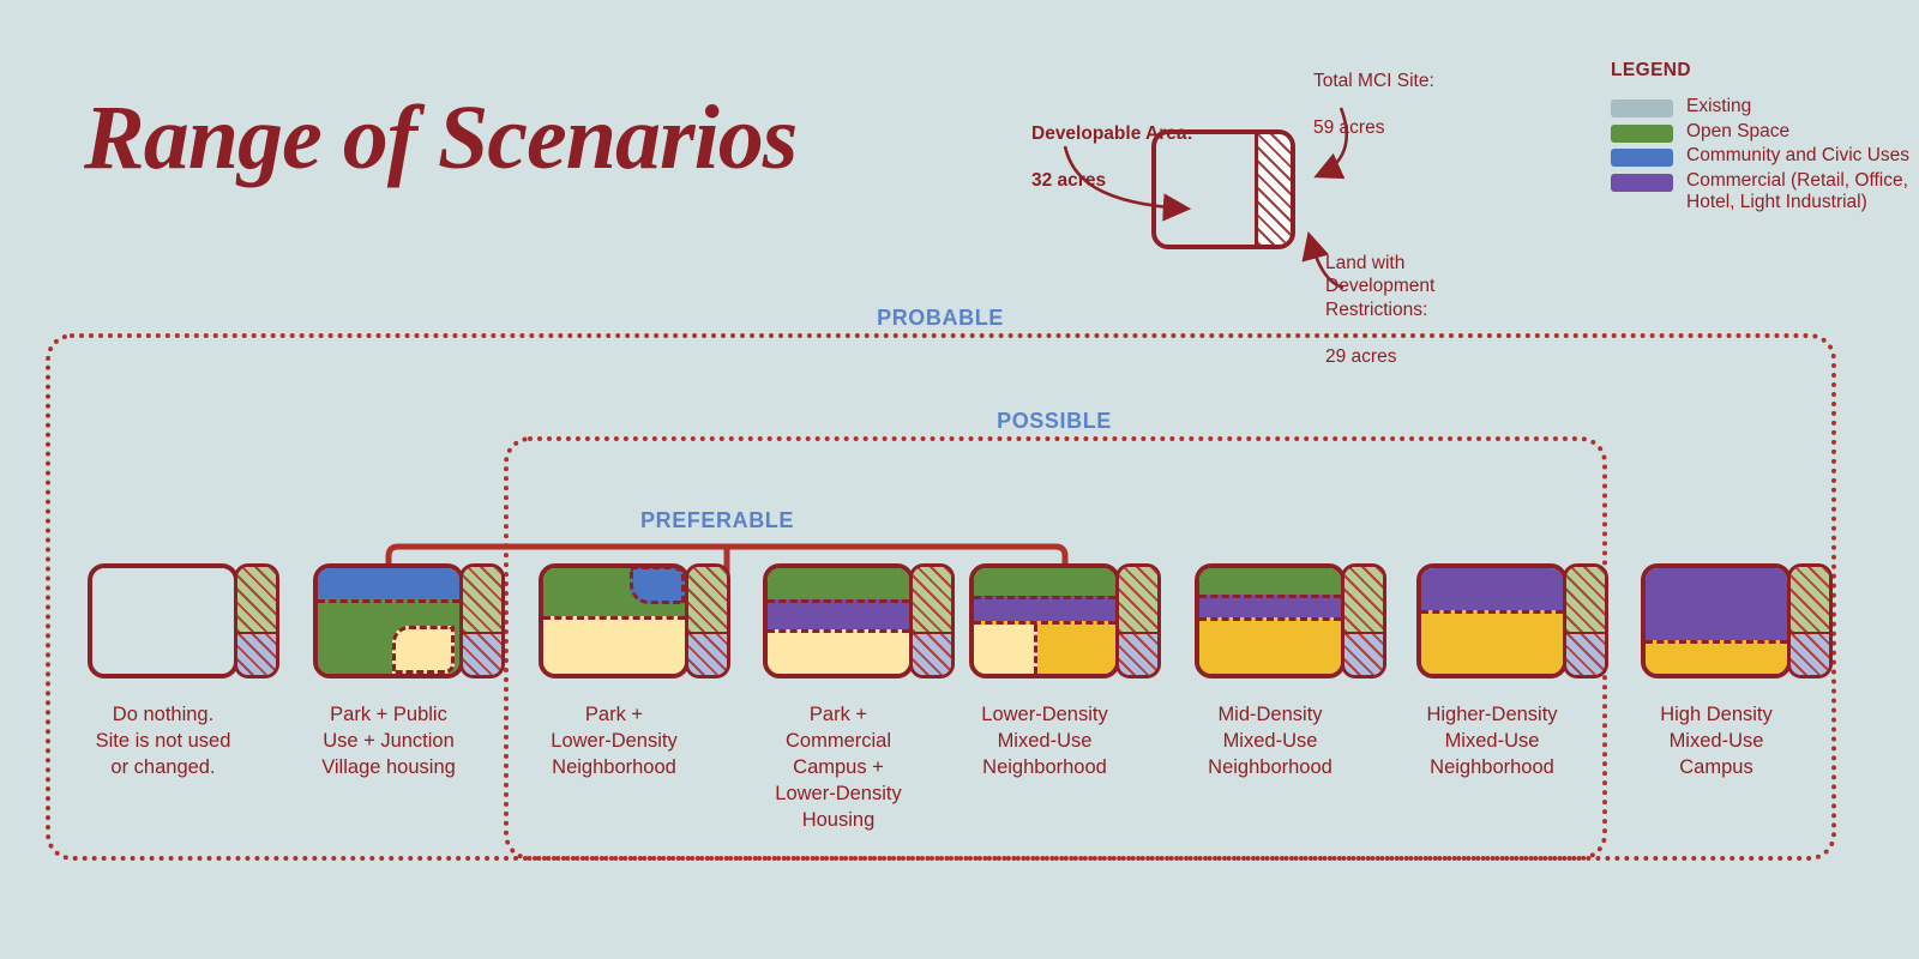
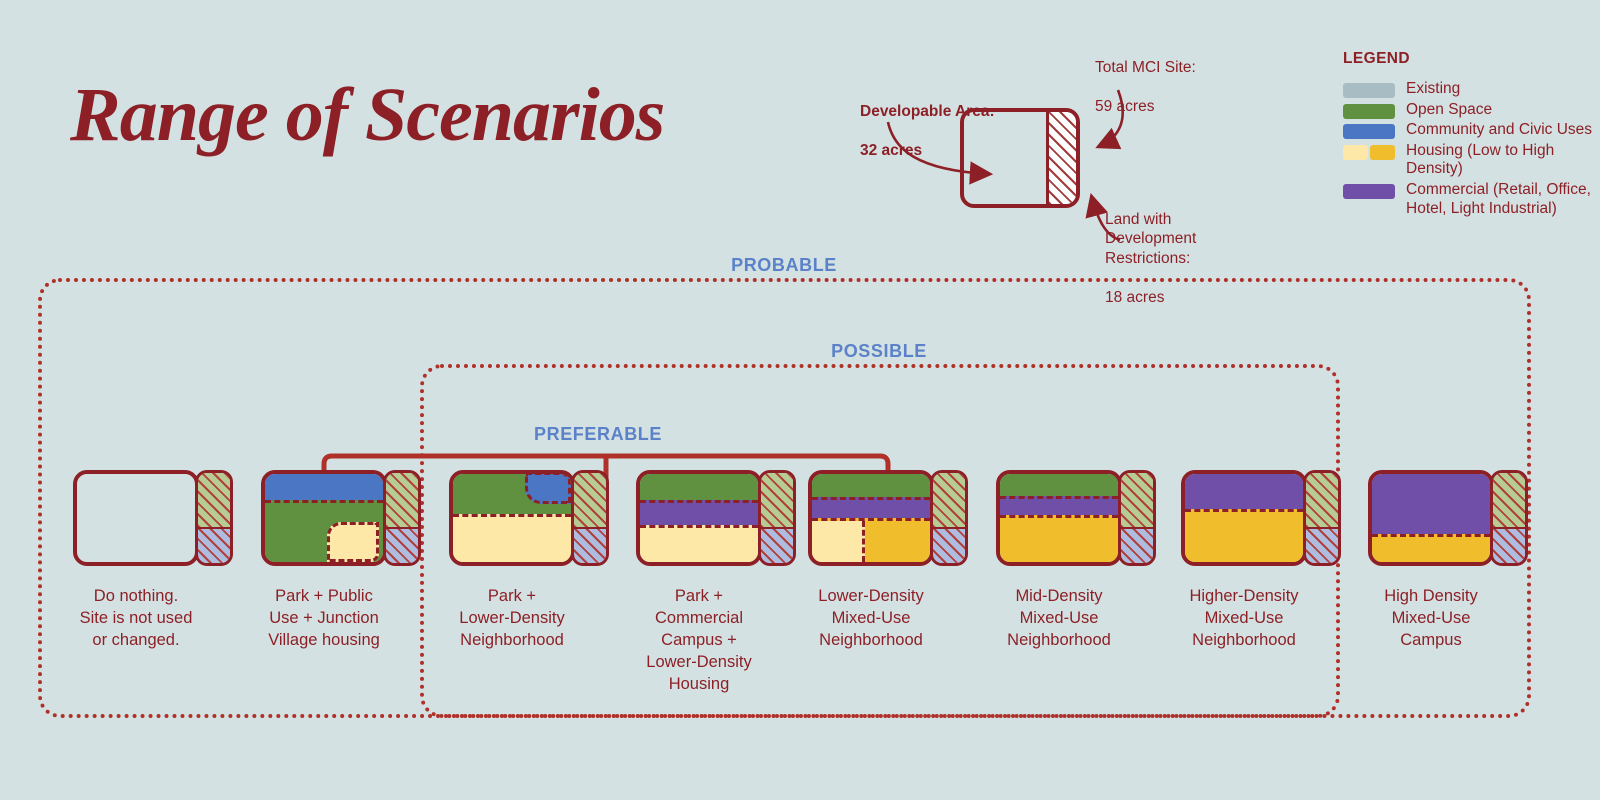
  Range of Scenarios
  Developable Area:
  32 acres
  Total MCI Site:
  59 acres
  Land with
  Development
  Restrictions:
- 29 acres
+ 18 acres
  LEGEND
  Existing
  Open Space
  Community and Civic Uses
+ Housing (Low to High Density)
  Commercial (Retail, Office, Hotel, Light Industrial)
  PROBABLE
  POSSIBLE
  PREFERABLE
  Do nothing.
  Site is not used
  or changed.
  Park + Public
  Use + Junction
  Village housing
  Park +
  Lower-Density
  Neighborhood
  Park +
  Commercial
  Campus +
  Lower-Density
  Housing
  Lower-Density
  Mixed-Use
  Neighborhood
  Mid-Density
  Mixed-Use
  Neighborhood
  Higher-Density
  Mixed-Use
  Neighborhood
  High Density
  Mixed-Use
  Campus
